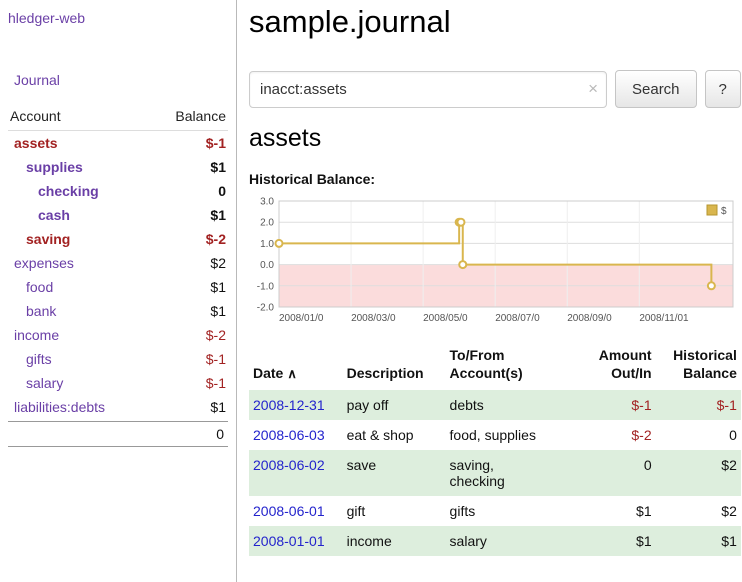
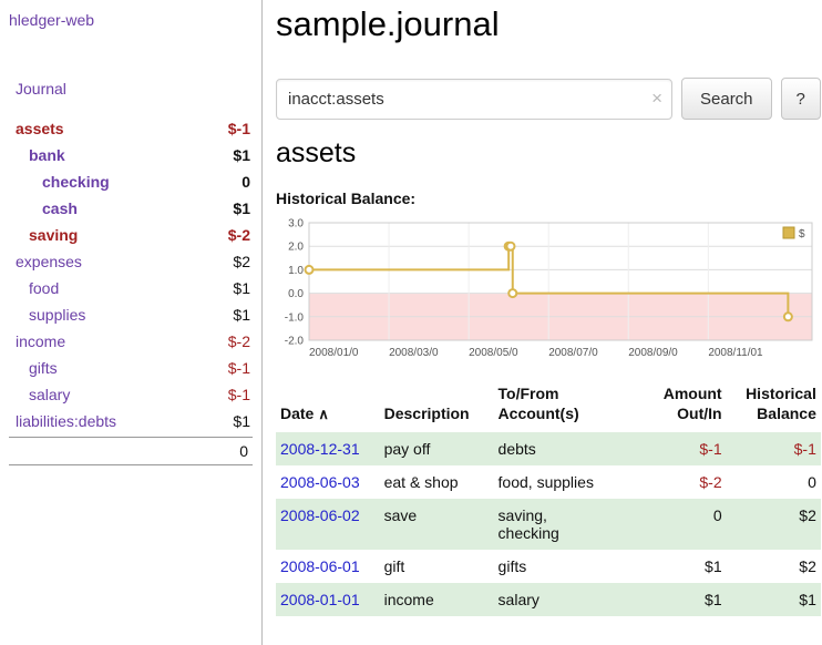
  hledger-web
  Journal
- Account
- Balance
  assets
  $-1
- supplies
+ bank
  $1
  checking
  0
  cash
  $1
  saving
  $-2
  expenses
  $2
  food
  $1
- bank
+ supplies
  $1
  income
  $-2
  gifts
  $-1
  salary
  $-1
  liabilities:debts
  $1
  0
  sample.journal
  inacct:assets
  ×
  Search
  ?
  assets
  Historical Balance:
  3.0
  2.0
  1.0
  0.0
  -1.0
  -2.0
  2008/01/0
  2008/03/0
  2008/05/0
  2008/07/0
  2008/09/0
  2008/11/01
  $
  Date ∧	Description	To/FromAccount(s)	AmountOut/In	HistoricalBalance
  2008-12-31	pay off	debts	$-1	$-1
  2008-06-03	eat & shop	food, supplies	$-2	0
  2008-06-02	save	saving, checking	0	$2
  2008-06-01	gift	gifts	$1	$2
  2008-01-01	income	salary	$1	$1
